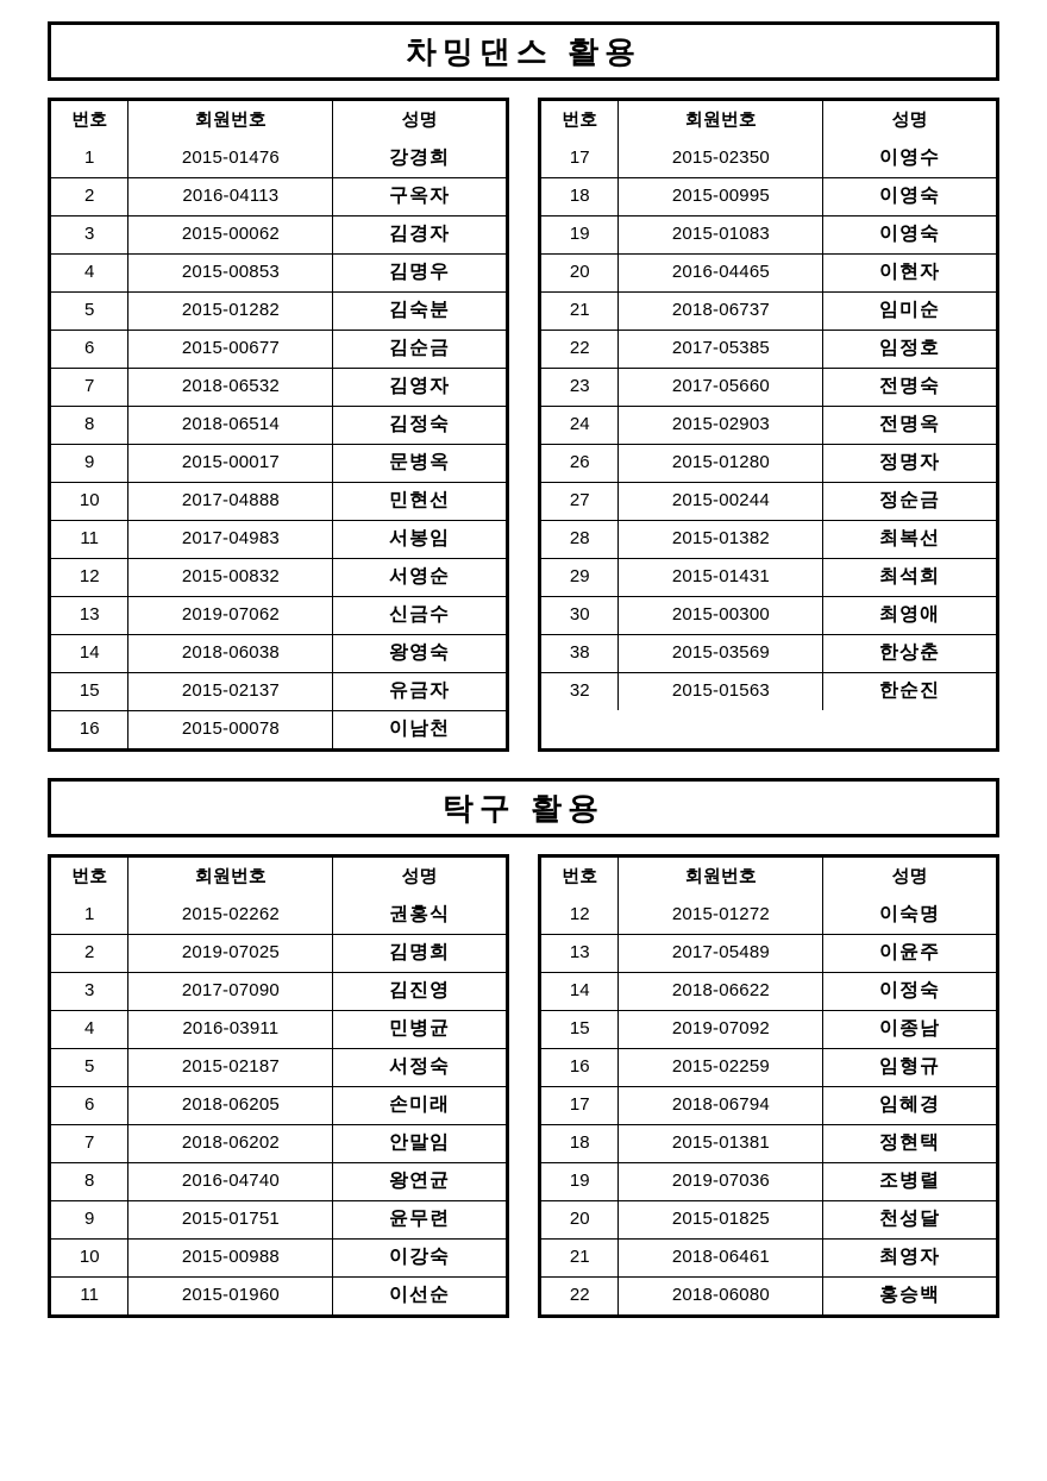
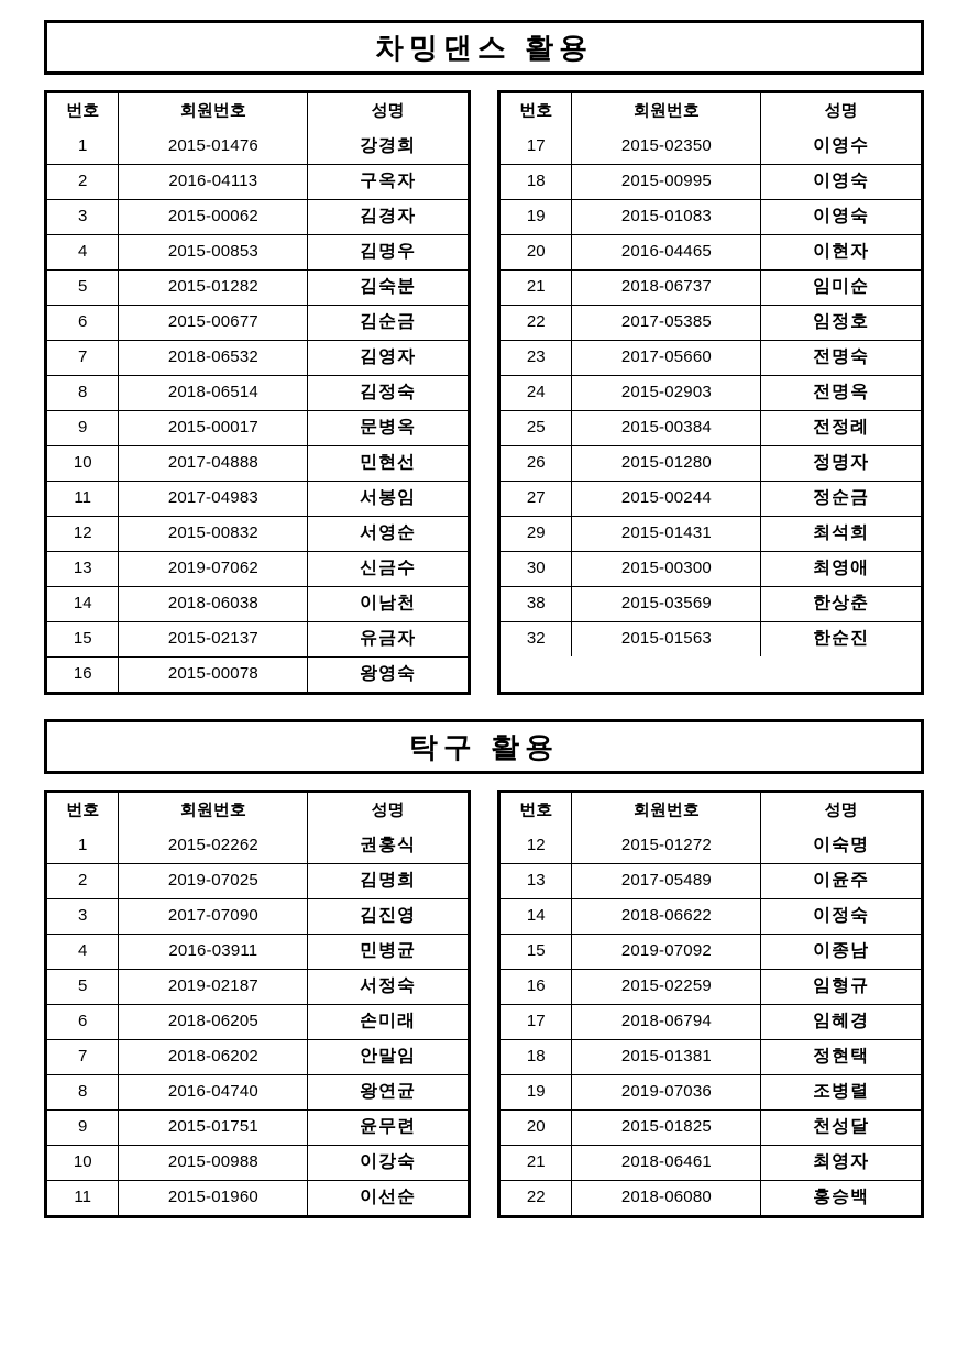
  차밍댄스 활용
  번호	회원번호	성명
  1	2015-01476	강경희
  2	2016-04113	구옥자
  3	2015-00062	김경자
  4	2015-00853	김명우
  5	2015-01282	김숙분
  6	2015-00677	김순금
  7	2018-06532	김영자
  8	2018-06514	김정숙
  9	2015-00017	문병옥
  10	2017-04888	민현선
  11	2017-04983	서봉임
  12	2015-00832	서영순
  13	2019-07062	신금수
- 14	2018-06038	왕영숙
+ 14	2018-06038	이남천
  15	2015-02137	유금자
- 16	2015-00078	이남천
+ 16	2015-00078	왕영숙
  번호	회원번호	성명
  17	2015-02350	이영수
  18	2015-00995	이영숙
  19	2015-01083	이영숙
  20	2016-04465	이현자
  21	2018-06737	임미순
  22	2017-05385	임정호
  23	2017-05660	전명숙
  24	2015-02903	전명옥
+ 25	2015-00384	전정례
  26	2015-01280	정명자
  27	2015-00244	정순금
- 28	2015-01382	최복선
  29	2015-01431	최석희
  30	2015-00300	최영애
  38	2015-03569	한상춘
  32	2015-01563	한순진
  탁구 활용
  번호	회원번호	성명
  1	2015-02262	권홍식
  2	2019-07025	김명희
  3	2017-07090	김진영
  4	2016-03911	민병균
- 5	2015-02187	서정숙
+ 5	2019-02187	서정숙
  6	2018-06205	손미래
  7	2018-06202	안말임
  8	2016-04740	왕연균
  9	2015-01751	윤무련
  10	2015-00988	이강숙
  11	2015-01960	이선순
  번호	회원번호	성명
  12	2015-01272	이숙명
  13	2017-05489	이윤주
  14	2018-06622	이정숙
  15	2019-07092	이종남
  16	2015-02259	임형규
  17	2018-06794	임혜경
  18	2015-01381	정현택
  19	2019-07036	조병렬
  20	2015-01825	천성달
  21	2018-06461	최영자
  22	2018-06080	홍승백
